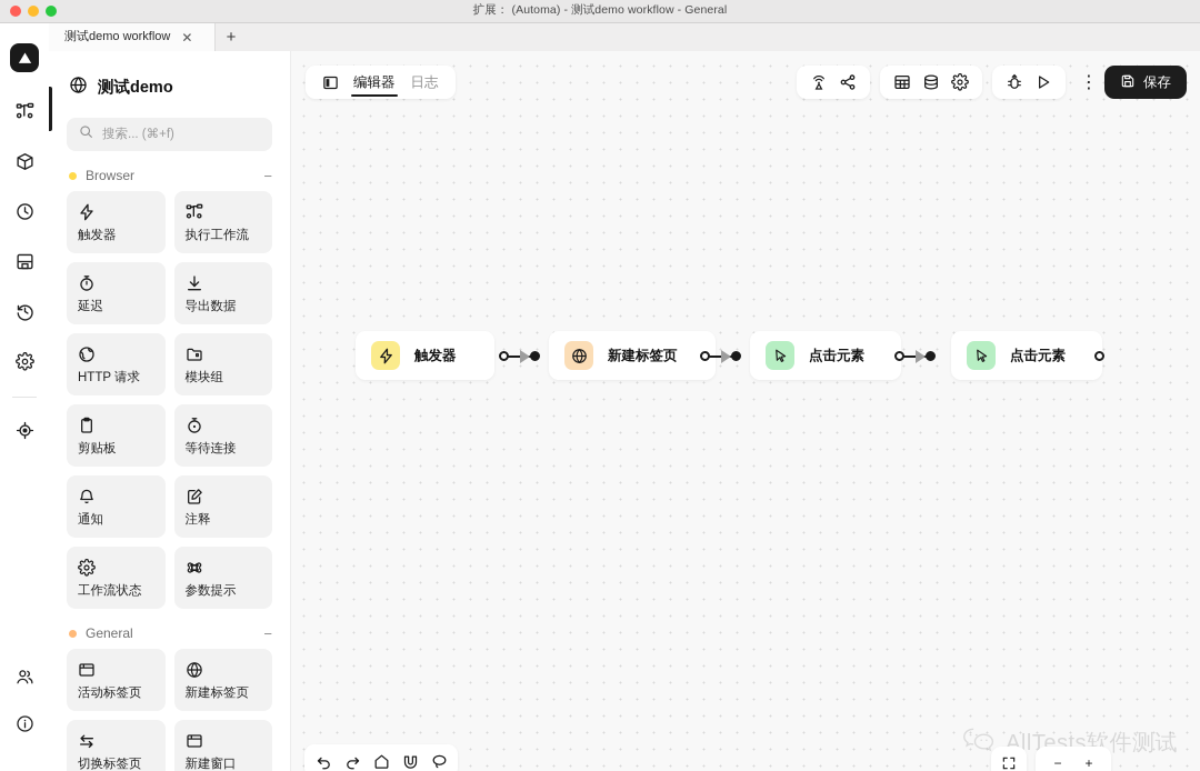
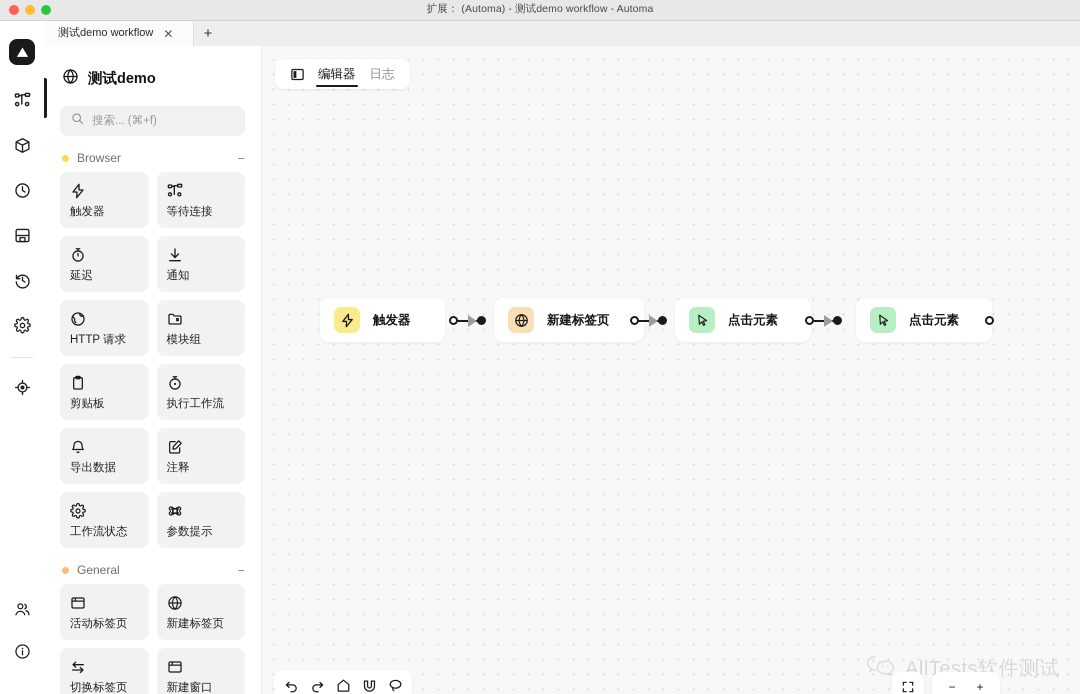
- 扩展： (Automa) - 测试demo workflow - General
+ 扩展： (Automa) - 测试demo workflow - Automa
  测试demo workflow
  ✕
  +
  测试demo
  搜索... (⌘+f)
  Browser
  −
  触发器
- 执行工作流
+ 等待连接
  延迟
- 导出数据
+ 通知
  HTTP 请求
  模块组
  剪贴板
- 等待连接
+ 执行工作流
- 通知
+ 导出数据
  注释
  工作流状态
  参数提示
  General
  −
  活动标签页
  新建标签页
  切换标签页
  新建窗口
  编辑器
  日志
- ⋮
- 保存
  触发器
  新建标签页
  点击元素
  点击元素
  AllTests软件测试
  −
  +
